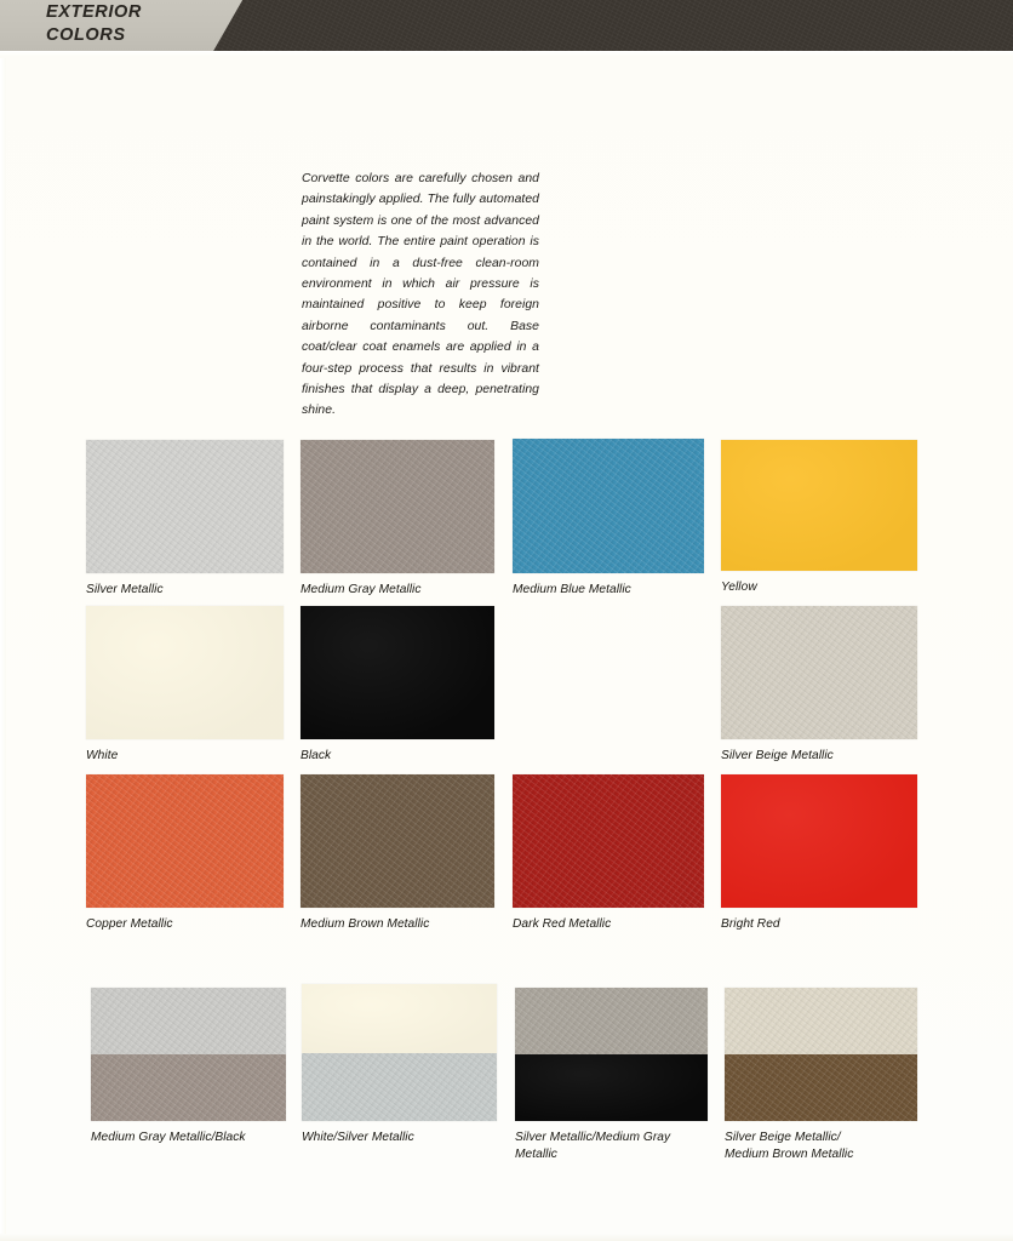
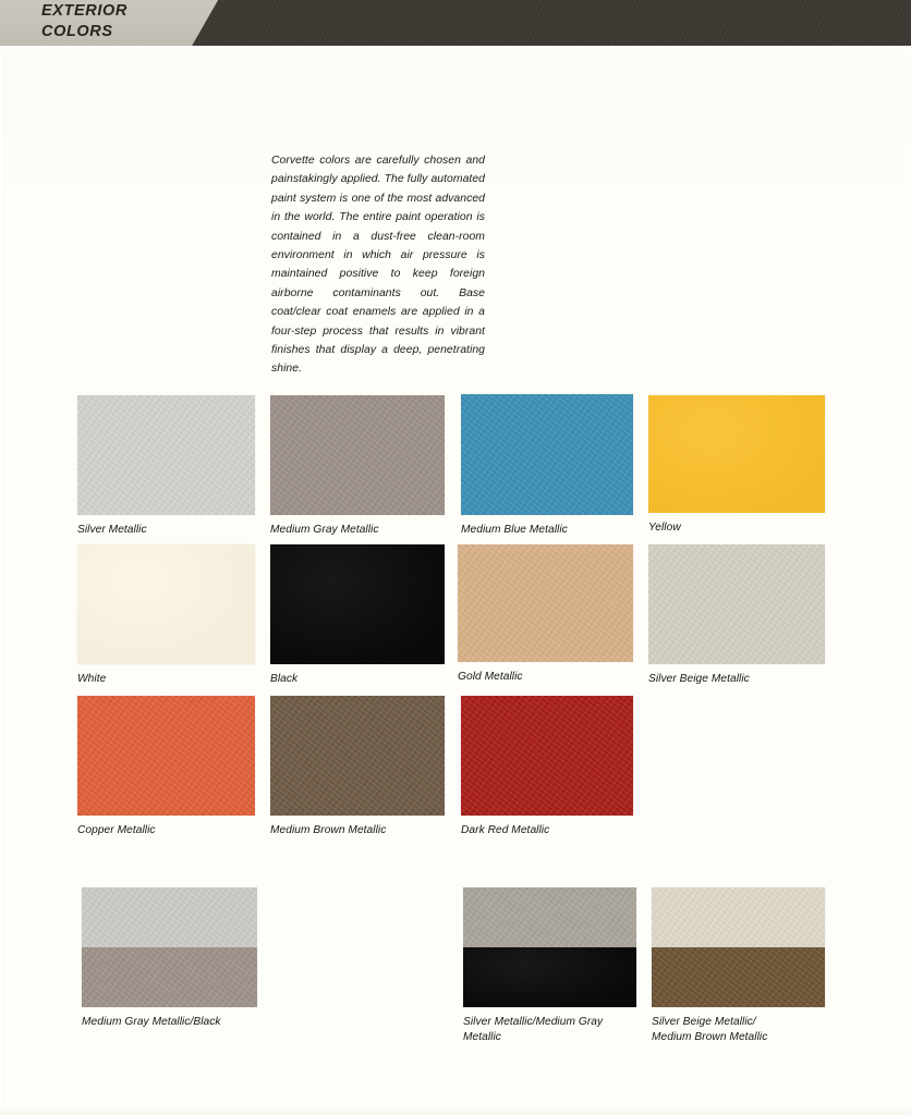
  EXTERIOR
  COLORS
  Corvette colors are carefully chosen and painstakingly applied. The fully automated paint system is one of the most advanced in the world. The entire paint operation is contained in a dust-free clean-room environment in which air pressure is maintained positive to keep foreign airborne contaminants out. Base coat/clear coat enamels are applied in a four-step process that results in vibrant finishes that display a deep, penetrating shine.
  Silver Metallic
  Medium Gray Metallic
  Medium Blue Metallic
  Yellow
  White
  Black
+ Gold Metallic
  Silver Beige Metallic
  Copper Metallic
  Medium Brown Metallic
  Dark Red Metallic
- Bright Red
  Medium Gray Metallic/Black
- White/Silver Metallic
  Silver Metallic/Medium Gray Metallic
  Silver Beige Metallic/
  Medium Brown Metallic
